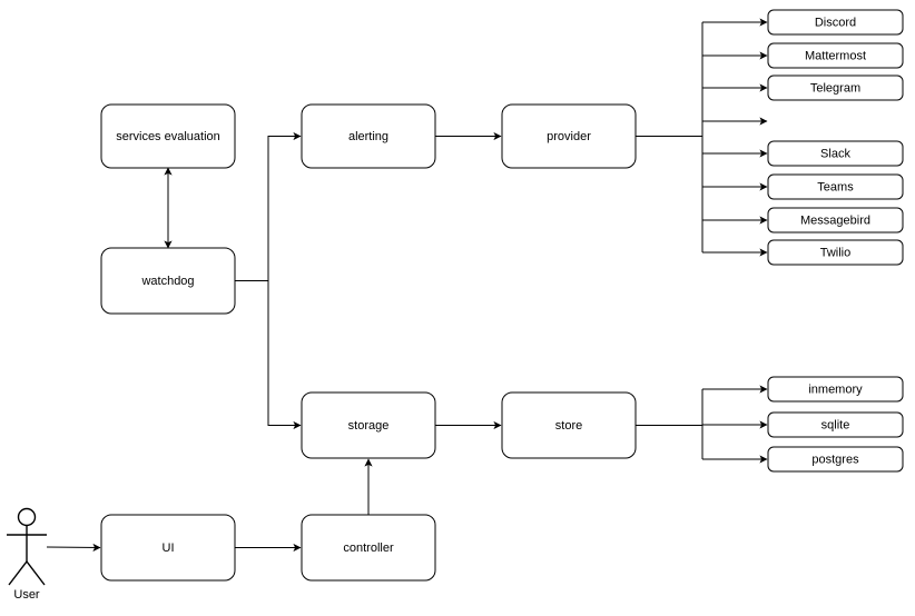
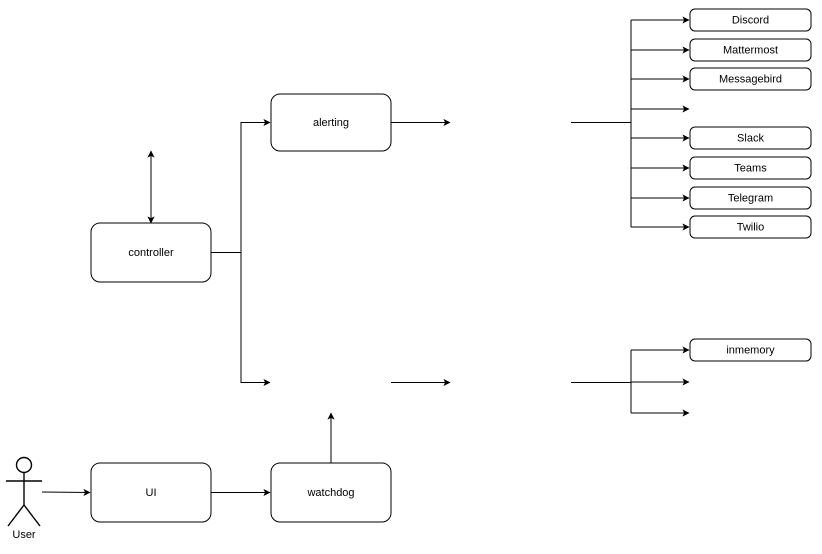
- services evaluation
- watchdog
+ controller
  alerting
- provider
- storage
- store
  UI
- controller
+ watchdog
  Discord
  Mattermost
- Telegram
+ Messagebird
  Slack
  Teams
- Messagebird
+ Telegram
  Twilio
  inmemory
- sqlite
- postgres
  User
